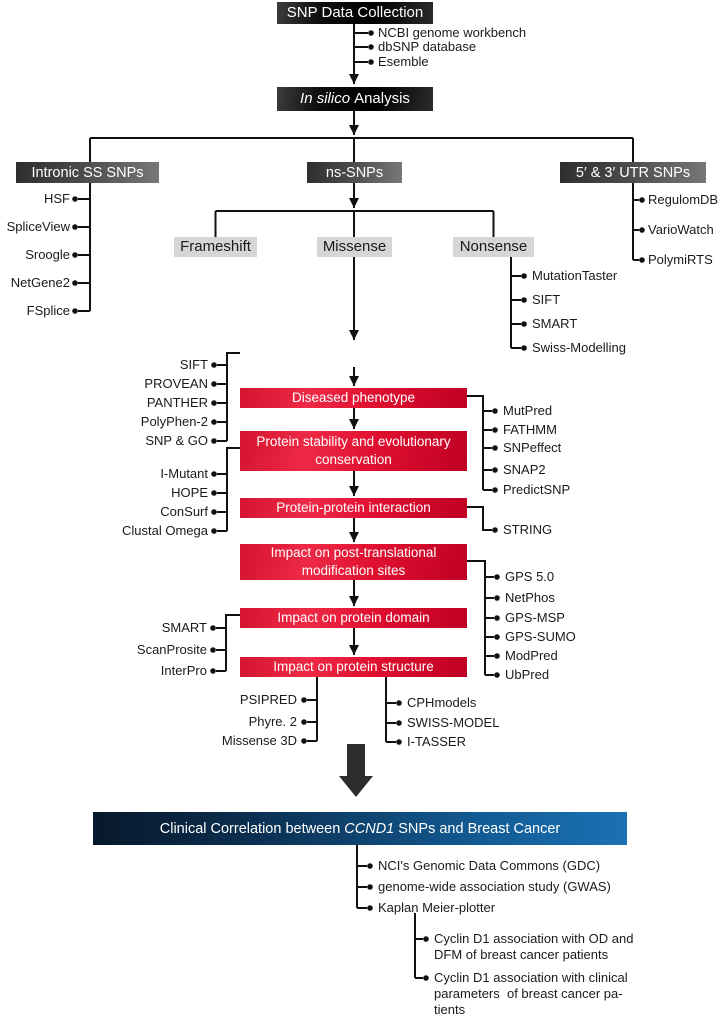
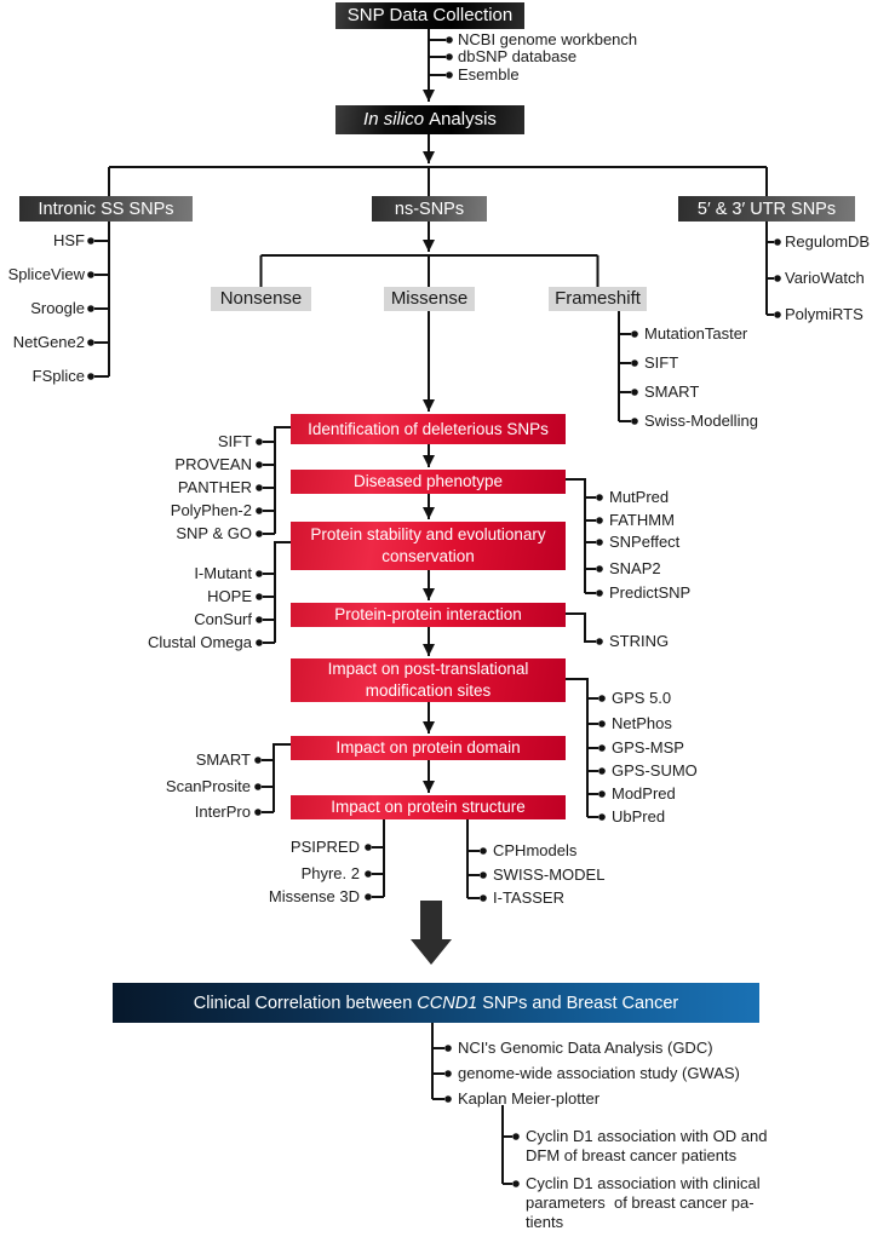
  SNP Data Collection
  In silico
  Analysis
  NCBI genome workbench
  dbSNP database
  Esemble
  Intronic SS SNPs
  ns-SNPs
  5′ & 3′ UTR SNPs
  HSF
  SpliceView
  Sroogle
  NetGene2
  FSplice
  RegulomDB
  VarioWatch
  PolymiRTS
- Frameshift
+ Nonsense
  Missense
- Nonsense
+ Frameshift
  MutationTaster
  SIFT
  SMART
  Swiss-Modelling
+ Identification of deleterious SNPs
  Diseased phenotype
  Protein stability and evolutionary
  conservation
  Protein-protein interaction
  Impact on post-translational
  modification sites
  Impact on protein domain
  Impact on protein structure
  SIFT
  PROVEAN
  PANTHER
  PolyPhen-2
  SNP & GO
  I-Mutant
  HOPE
  ConSurf
  Clustal Omega
  SMART
  ScanProsite
  InterPro
  PSIPRED
  Phyre. 2
  Missense 3D
  CPHmodels
  SWISS-MODEL
  I-TASSER
  MutPred
  FATHMM
  SNPeffect
  SNAP2
  PredictSNP
  STRING
  GPS 5.0
  NetPhos
  GPS-MSP
  GPS-SUMO
  ModPred
  UbPred
  Clinical Correlation between
  CCND1
  SNPs and Breast Cancer
- NCI's Genomic Data Commons (GDC)
+ NCI's Genomic Data Analysis (GDC)
  genome-wide association study (GWAS)
  Kaplan Meier-plotter
  Cyclin D1 association with OD and
  DFM of breast cancer patients
  Cyclin D1 association with clinical
  parameters of breast cancer pa-
  tients
